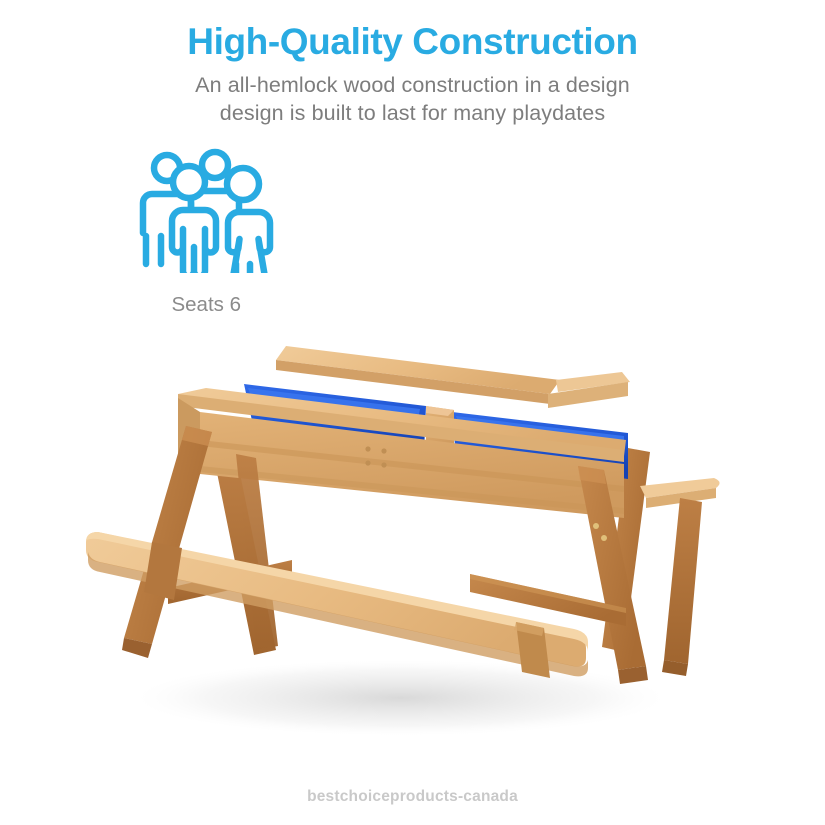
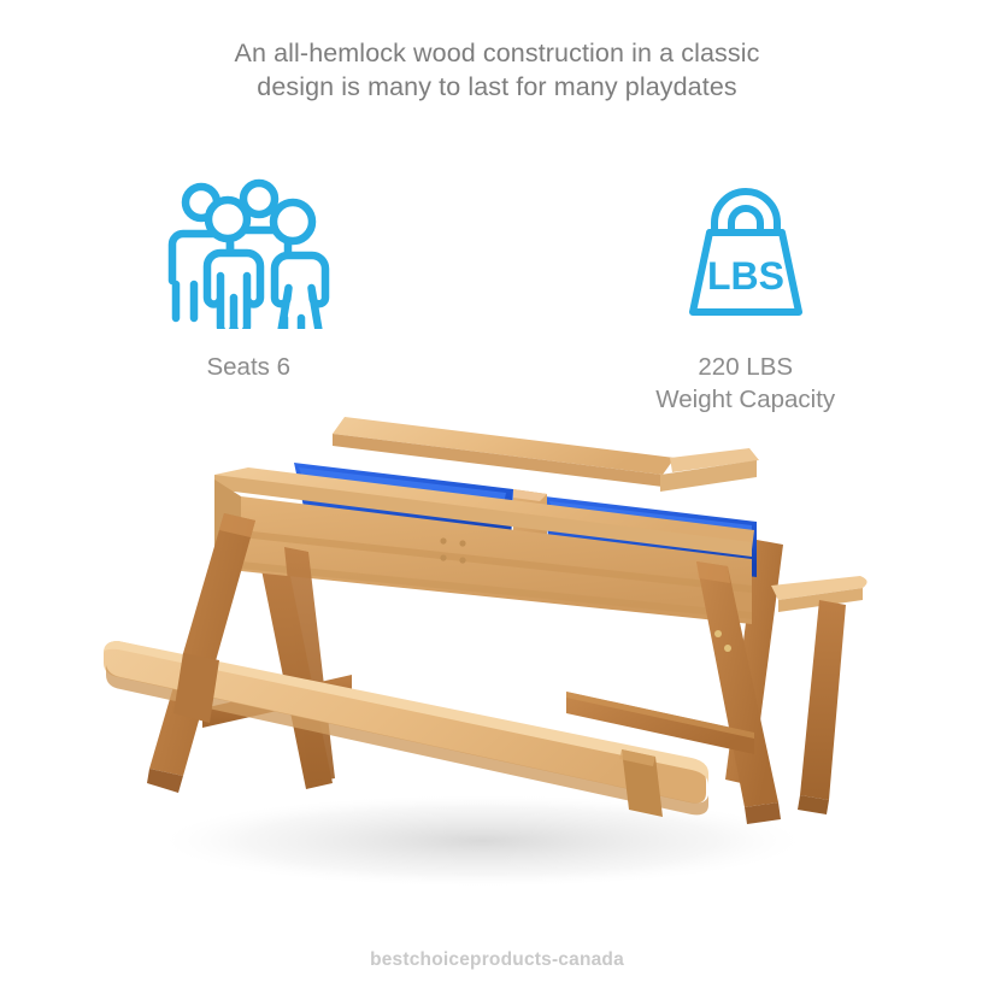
- High-Quality Construction
- An all-hemlock wood construction in a design
+ An all-hemlock wood construction in a classic
- design is built to last for many playdates
+ design is many to last for many playdates
  Seats 6
+ LBS
+ 220 LBS
+ Weight Capacity
  bestchoiceproducts-canada
